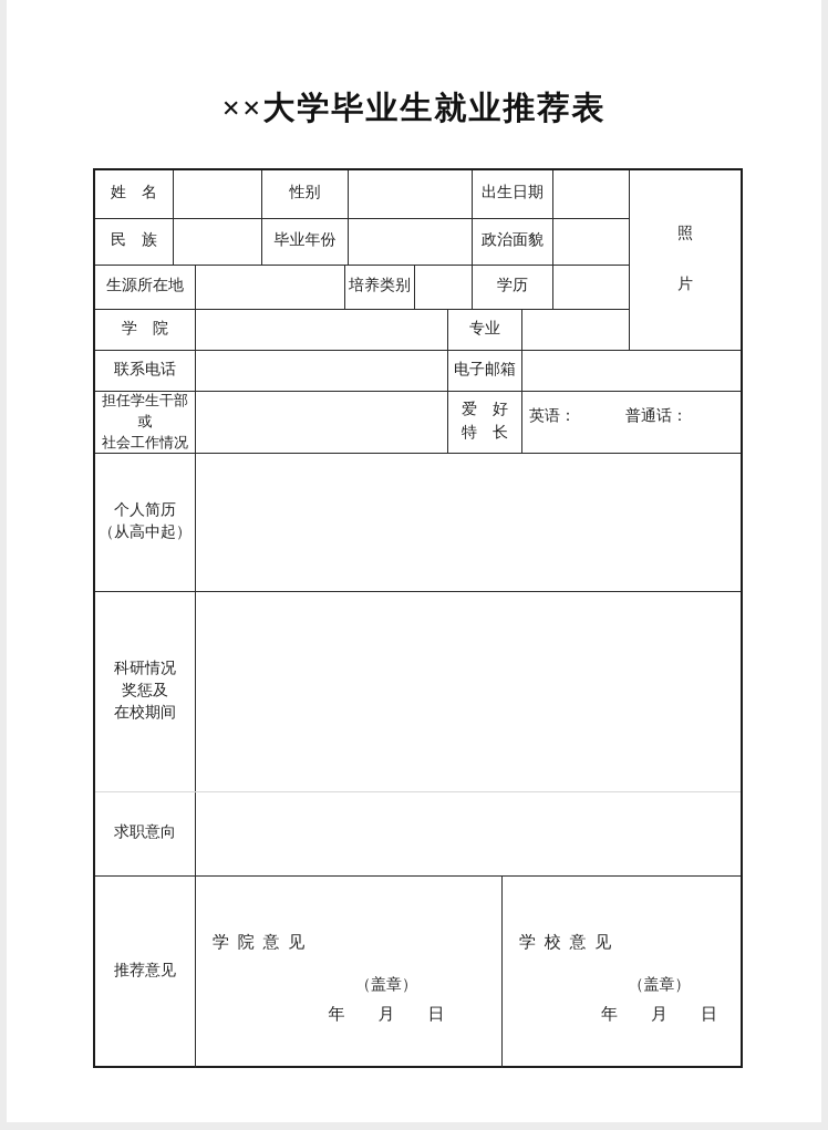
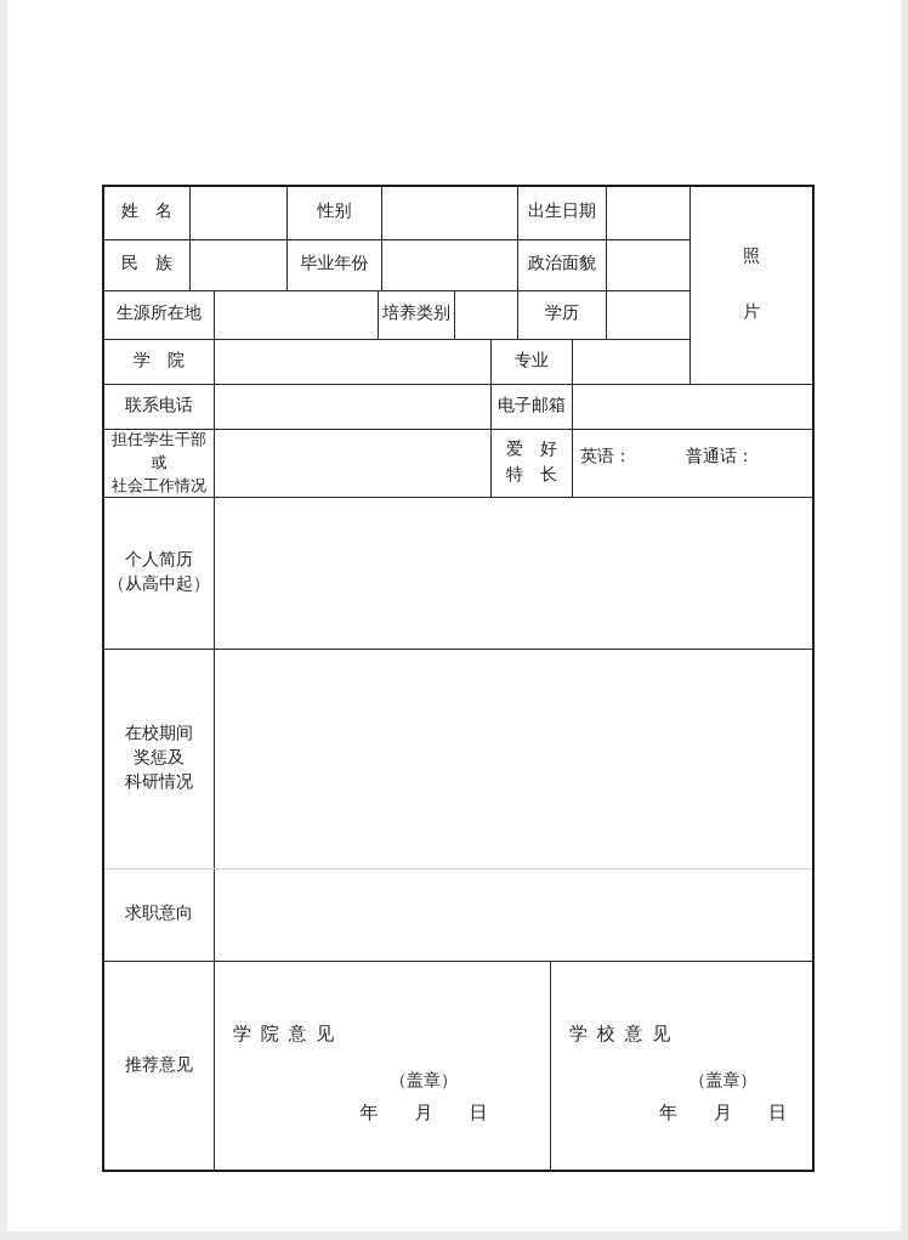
- ××大学毕业生就业推荐表
  姓 名
  性别
  出生日期
  民 族
  毕业年份
  政治面貌
  生源所在地
  培养类别
  学历
  学 院
  专业
  照
  片
  联系电话
  电子邮箱
  担任学生干部
  或
  社会工作情况
  爱 好
  特 长
  英语：
  普通话：
  个人简历
  （从高中起）
- 科研情况
+ 在校期间
  奖惩及
- 在校期间
+ 科研情况
  求职意向
  推荐意见
  学 院 意 见
  （盖章）
  年 月 日
  学 校 意 见
  （盖章）
  年 月 日
